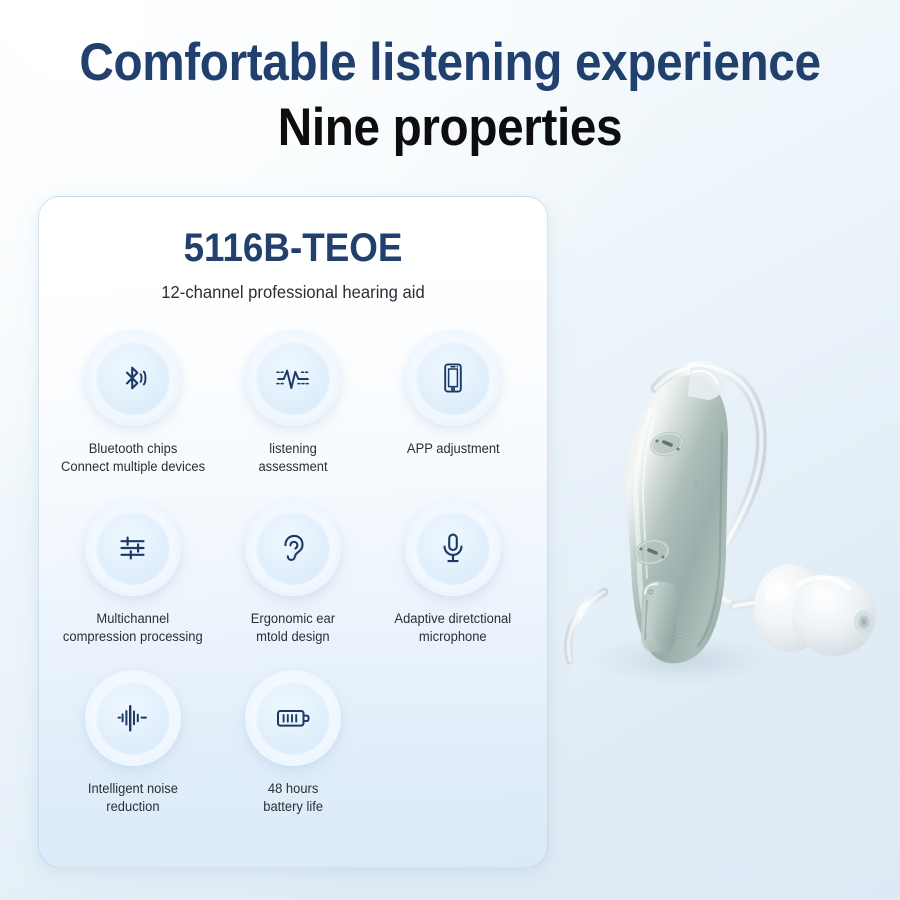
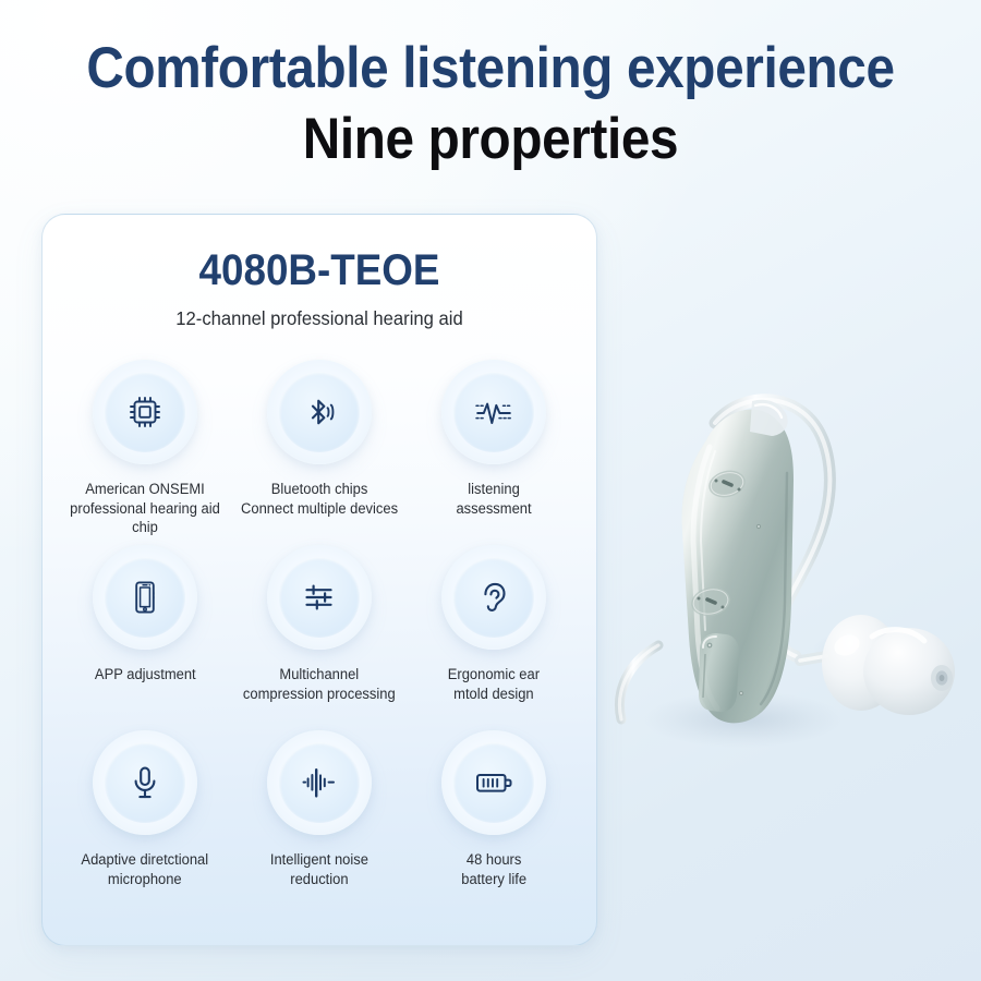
  Comfortable listening experience
  Nine properties
- 5116B-TEOE
+ 4080B-TEOE
  12-channel professional hearing aid
+ American ONSEMI
+ professional hearing aid chip
  Bluetooth chips
  Connect multiple devices
  listening
  assessment
  APP adjustment
  Multichannel
  compression processing
  Ergonomic ear
  mtold design
  Adaptive diretctional
  microphone
  Intelligent noise
  reduction
  48 hours
  battery life
